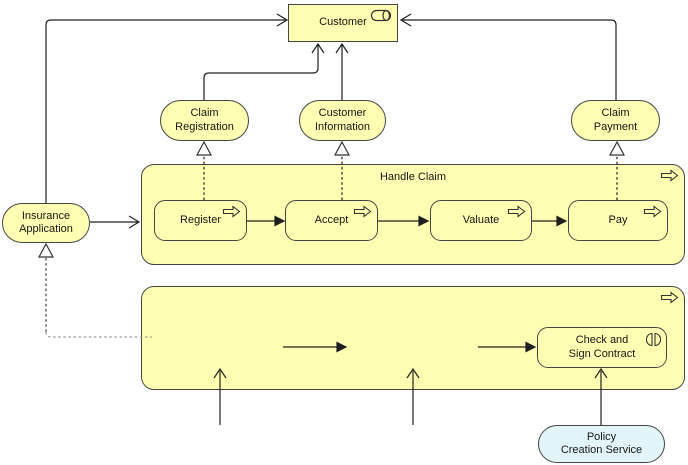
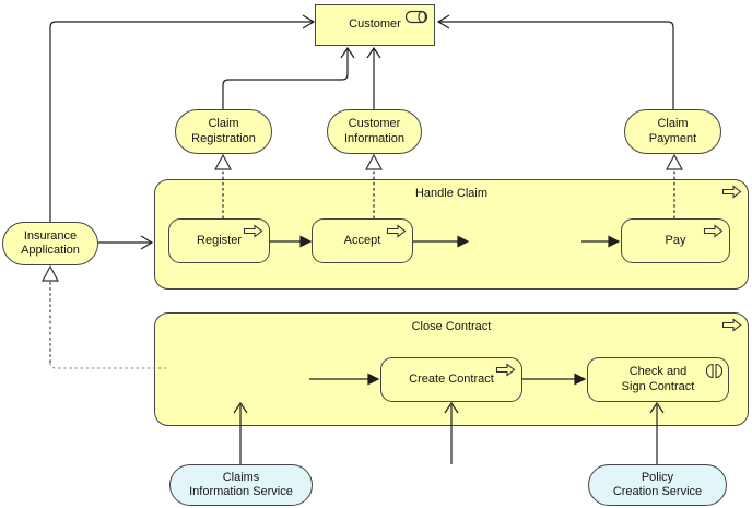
  Customer
  Claim
  Registration
  Customer
  Information
  Claim
  Payment
  Insurance
  Application
  Handle Claim
  Register
  Accept
- Valuate
  Pay
+ Close Contract
+ Create Contract
  Check and
  Sign Contract
+ Claims
+ Information Service
  Policy
  Creation Service
